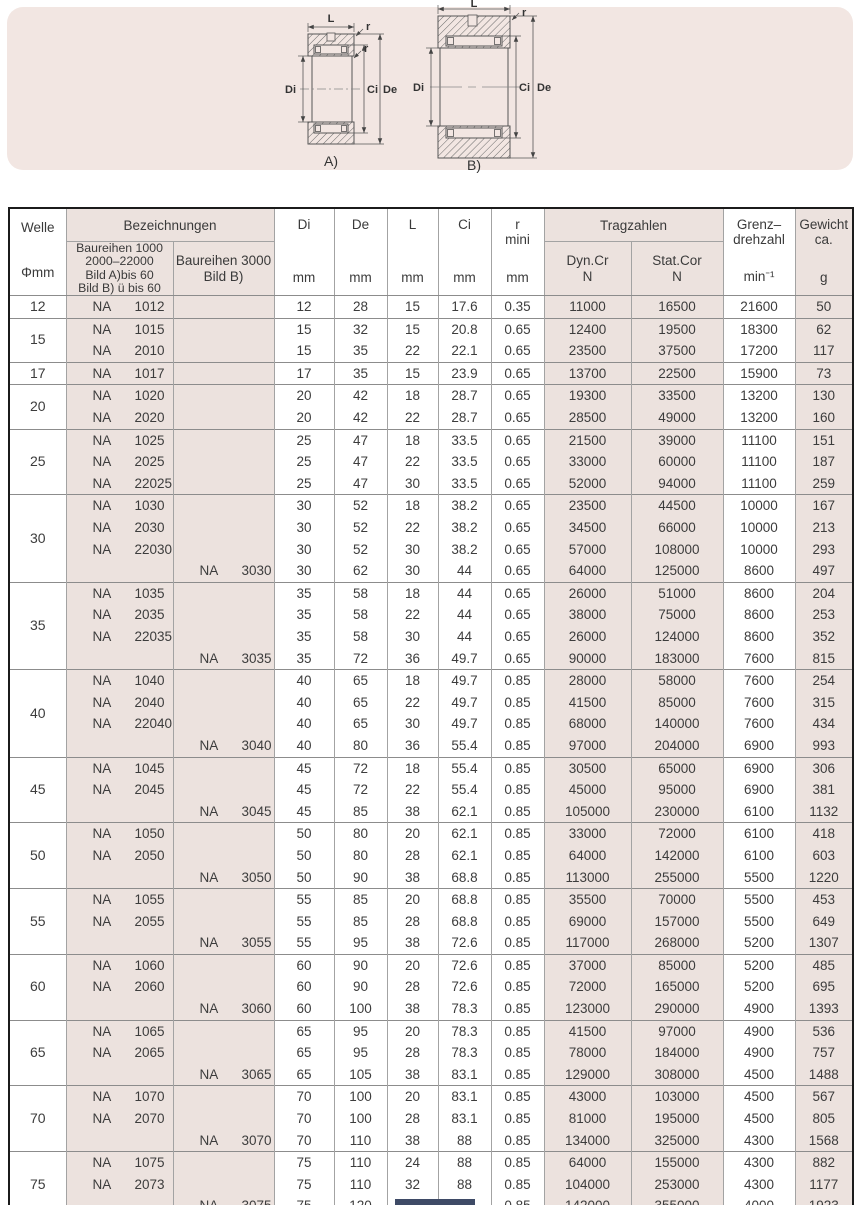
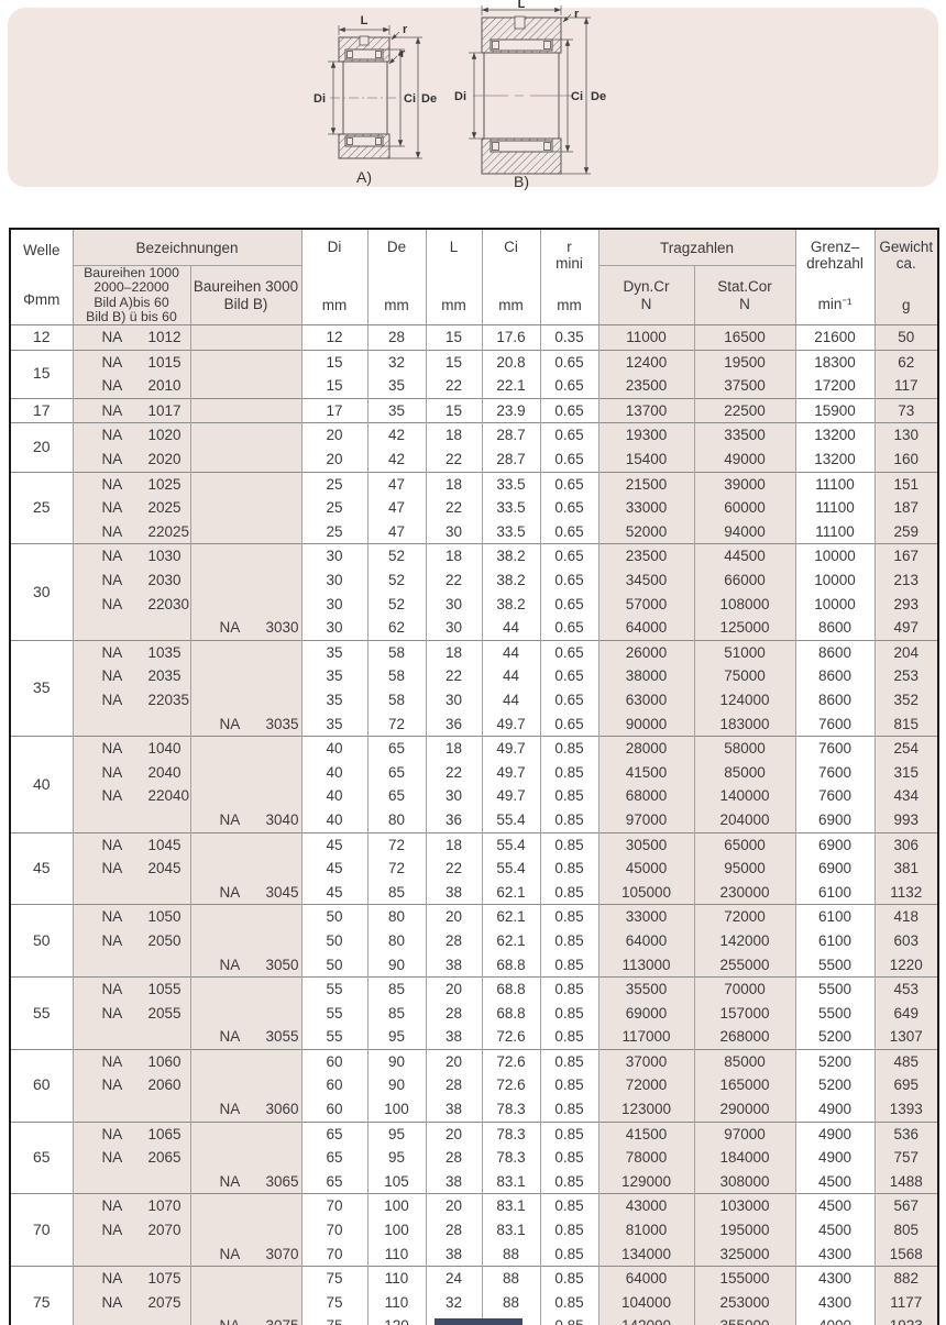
  L
  r
  r
  Di
  Ci
  De
  A)
  L
  r
  Di
  Ci
  De
  B)
  Welle Φmm	Bezeichnungen	Di mm	De mm	L mm	Ci mm	r mini mm	Tragzahlen	Grenz– drehzahl min⁻¹	Gewicht ca. g
  Baureihen 1000 2000–22000 Bild A)bis 60 Bild B) ü bis 60	Baureihen 3000 Bild B)	Dyn.Cr N	Stat.Cor N
  12	NA 1012		12	28	15	17.6	0.35	11000	16500	21600	50
  15	NA 1015		15	32	15	20.8	0.65	12400	19500	18300	62
  NA 2010		15	35	22	22.1	0.65	23500	37500	17200	117
  17	NA 1017		17	35	15	23.9	0.65	13700	22500	15900	73
  20	NA 1020		20	42	18	28.7	0.65	19300	33500	13200	130
- NA 2020		20	42	22	28.7	0.65	28500	49000	13200	160
+ NA 2020		20	42	22	28.7	0.65	15400	49000	13200	160
  25	NA 1025		25	47	18	33.5	0.65	21500	39000	11100	151
  NA 2025		25	47	22	33.5	0.65	33000	60000	11100	187
  NA 22025		25	47	30	33.5	0.65	52000	94000	11100	259
  30	NA 1030		30	52	18	38.2	0.65	23500	44500	10000	167
  NA 2030		30	52	22	38.2	0.65	34500	66000	10000	213
  NA 22030		30	52	30	38.2	0.65	57000	108000	10000	293
  	NA 3030	30	62	30	44	0.65	64000	125000	8600	497
  35	NA 1035		35	58	18	44	0.65	26000	51000	8600	204
  NA 2035		35	58	22	44	0.65	38000	75000	8600	253
- NA 22035		35	58	30	44	0.65	26000	124000	8600	352
+ NA 22035		35	58	30	44	0.65	63000	124000	8600	352
  	NA 3035	35	72	36	49.7	0.65	90000	183000	7600	815
  40	NA 1040		40	65	18	49.7	0.85	28000	58000	7600	254
  NA 2040		40	65	22	49.7	0.85	41500	85000	7600	315
  NA 22040		40	65	30	49.7	0.85	68000	140000	7600	434
  	NA 3040	40	80	36	55.4	0.85	97000	204000	6900	993
  45	NA 1045		45	72	18	55.4	0.85	30500	65000	6900	306
  NA 2045		45	72	22	55.4	0.85	45000	95000	6900	381
  	NA 3045	45	85	38	62.1	0.85	105000	230000	6100	1132
  50	NA 1050		50	80	20	62.1	0.85	33000	72000	6100	418
  NA 2050		50	80	28	62.1	0.85	64000	142000	6100	603
  	NA 3050	50	90	38	68.8	0.85	113000	255000	5500	1220
  55	NA 1055		55	85	20	68.8	0.85	35500	70000	5500	453
  NA 2055		55	85	28	68.8	0.85	69000	157000	5500	649
  	NA 3055	55	95	38	72.6	0.85	117000	268000	5200	1307
  60	NA 1060		60	90	20	72.6	0.85	37000	85000	5200	485
  NA 2060		60	90	28	72.6	0.85	72000	165000	5200	695
  	NA 3060	60	100	38	78.3	0.85	123000	290000	4900	1393
  65	NA 1065		65	95	20	78.3	0.85	41500	97000	4900	536
  NA 2065		65	95	28	78.3	0.85	78000	184000	4900	757
  	NA 3065	65	105	38	83.1	0.85	129000	308000	4500	1488
  70	NA 1070		70	100	20	83.1	0.85	43000	103000	4500	567
  NA 2070		70	100	28	83.1	0.85	81000	195000	4500	805
  	NA 3070	70	110	38	88	0.85	134000	325000	4300	1568
  75	NA 1075		75	110	24	88	0.85	64000	155000	4300	882
- NA 2073		75	110	32	88	0.85	104000	253000	4300	1177
+ NA 2075		75	110	32	88	0.85	104000	253000	4300	1177
